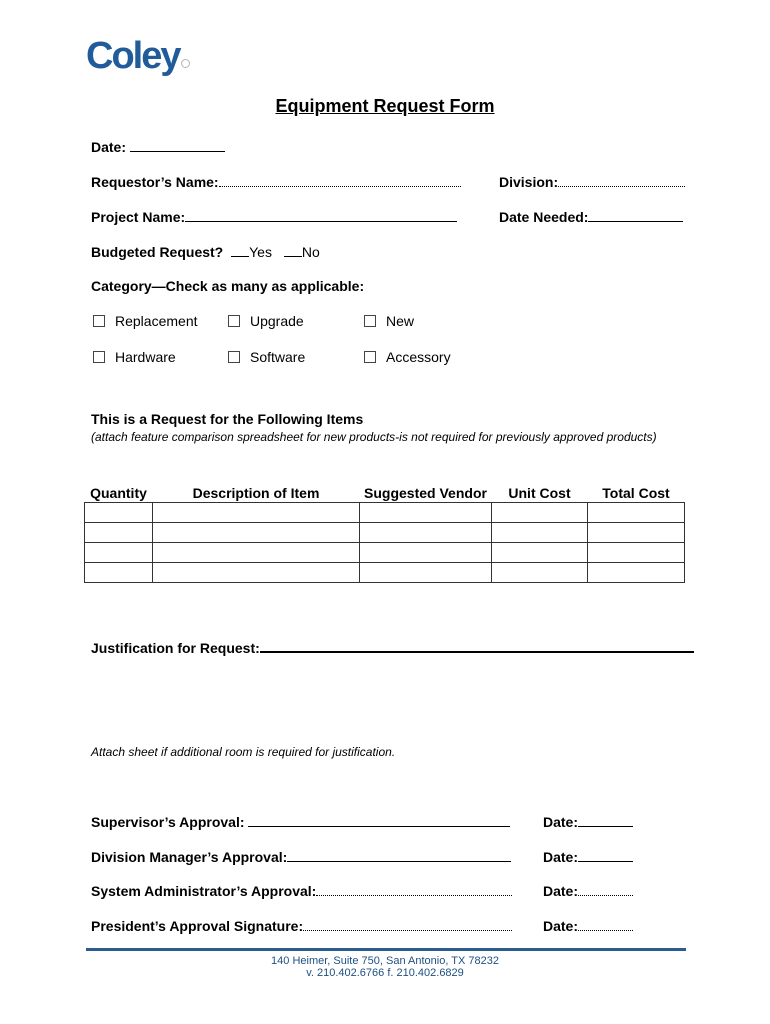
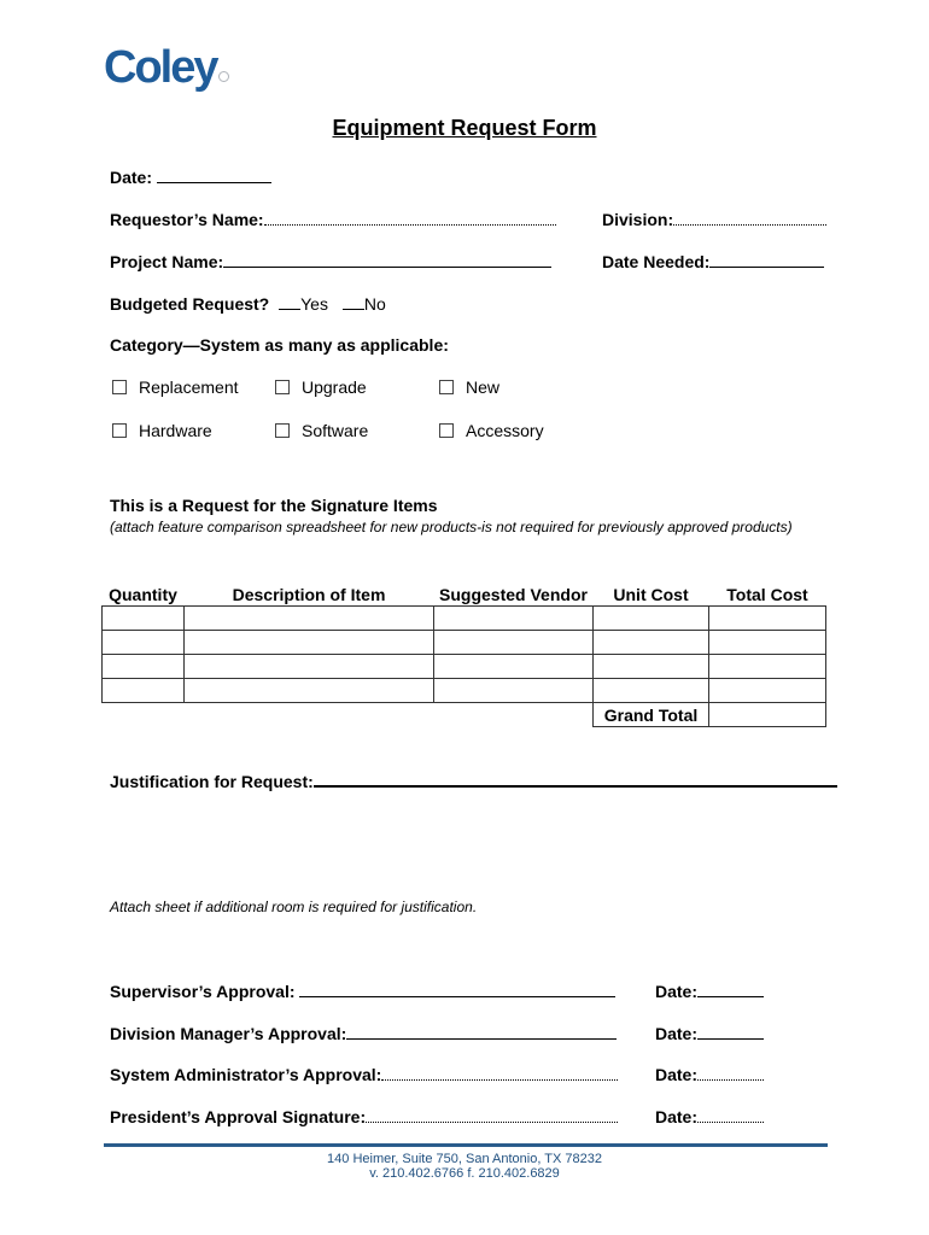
  Coley
  Equipment Request Form
  Date:
  Requestor’s Name:
  Division:
  Project Name:
  Date Needed:
  Budgeted Request? Yes No
- Category—Check as many as applicable:
+ Category—System as many as applicable:
  Replacement
  Upgrade
  New
  Hardware
  Software
  Accessory
- This is a Request for the Following Items
+ This is a Request for the Signature Items
  (attach feature comparison spreadsheet for new products-is not required for previously approved products)
  Quantity	Description of Item	Suggested Vendor	Unit Cost	Total Cost
+ 			Grand Total
  Justification for Request:
  Attach sheet if additional room is required for justification.
  Supervisor’s Approval:
  Date:
  Division Manager’s Approval:
  Date:
  System Administrator’s Approval:
  Date:
  President’s Approval Signature:
  Date:
  140 Heimer, Suite 750, San Antonio, TX 78232
  v. 210.402.6766 f. 210.402.6829
